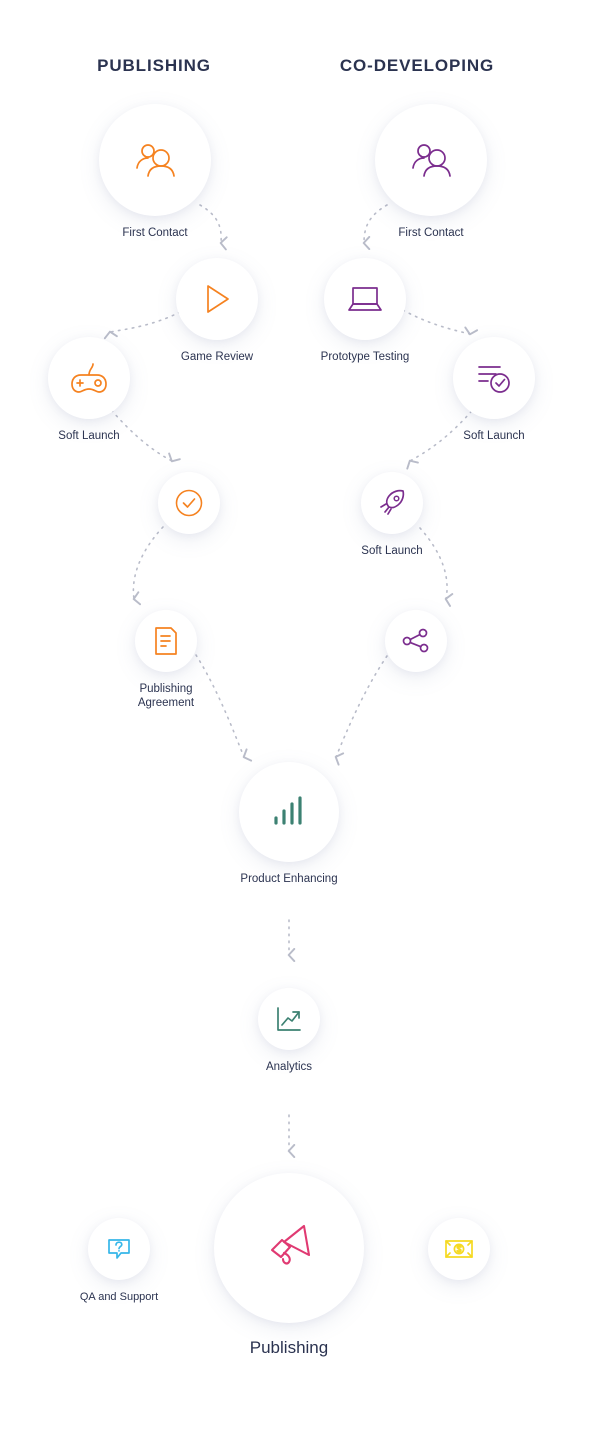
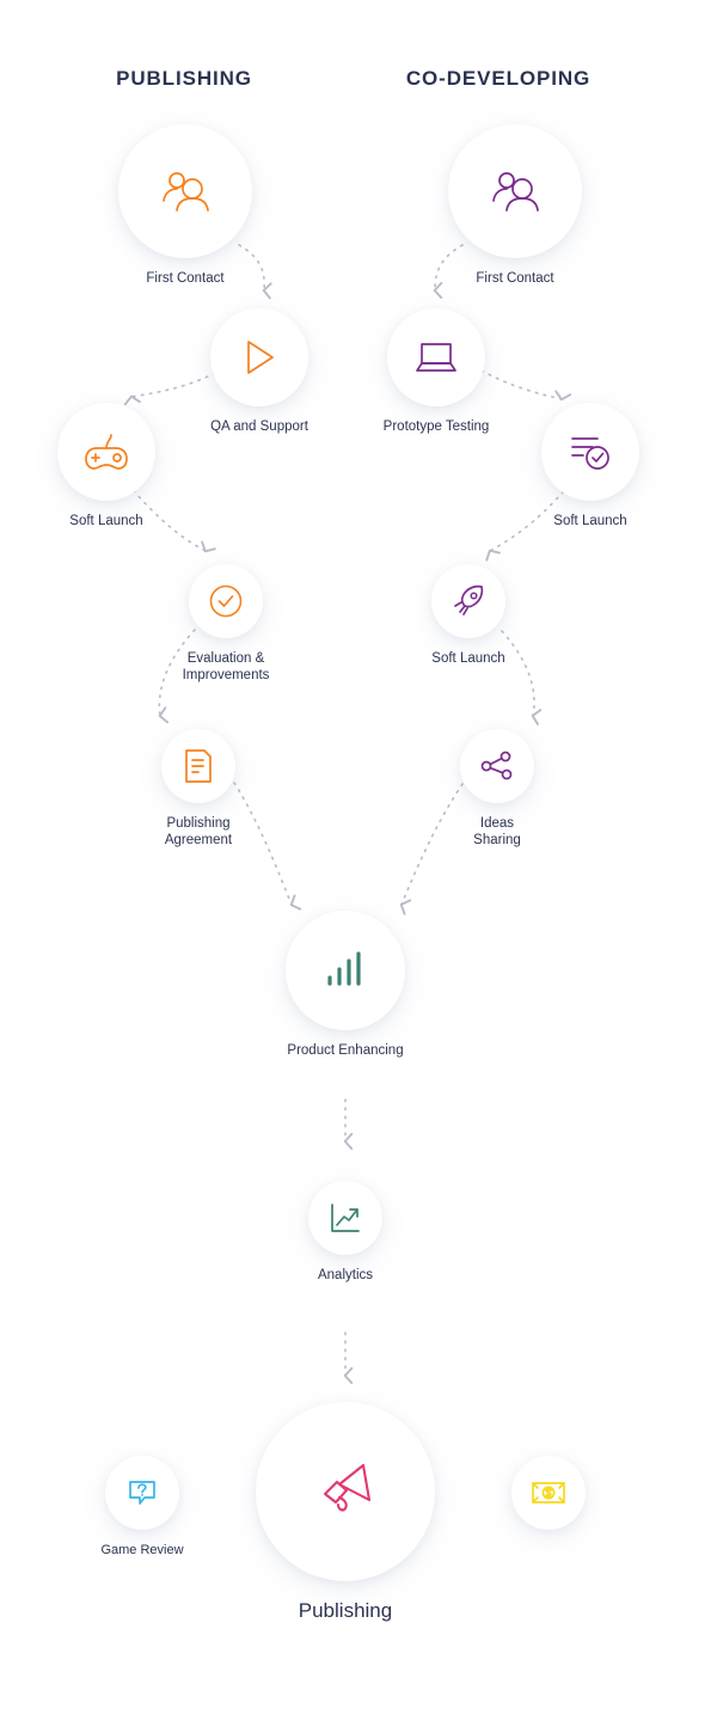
  PUBLISHING
  CO-DEVELOPING
  First Contact
- Game Review
+ QA and Support
  Soft Launch
+ Evaluation &
+ Improvements
  Publishing
  Agreement
  First Contact
  Prototype Testing
  Soft Launch
  Soft Launch
+ Ideas
+ Sharing
  Product Enhancing
  Analytics
- QA and Support
+ Game Review
  Publishing
